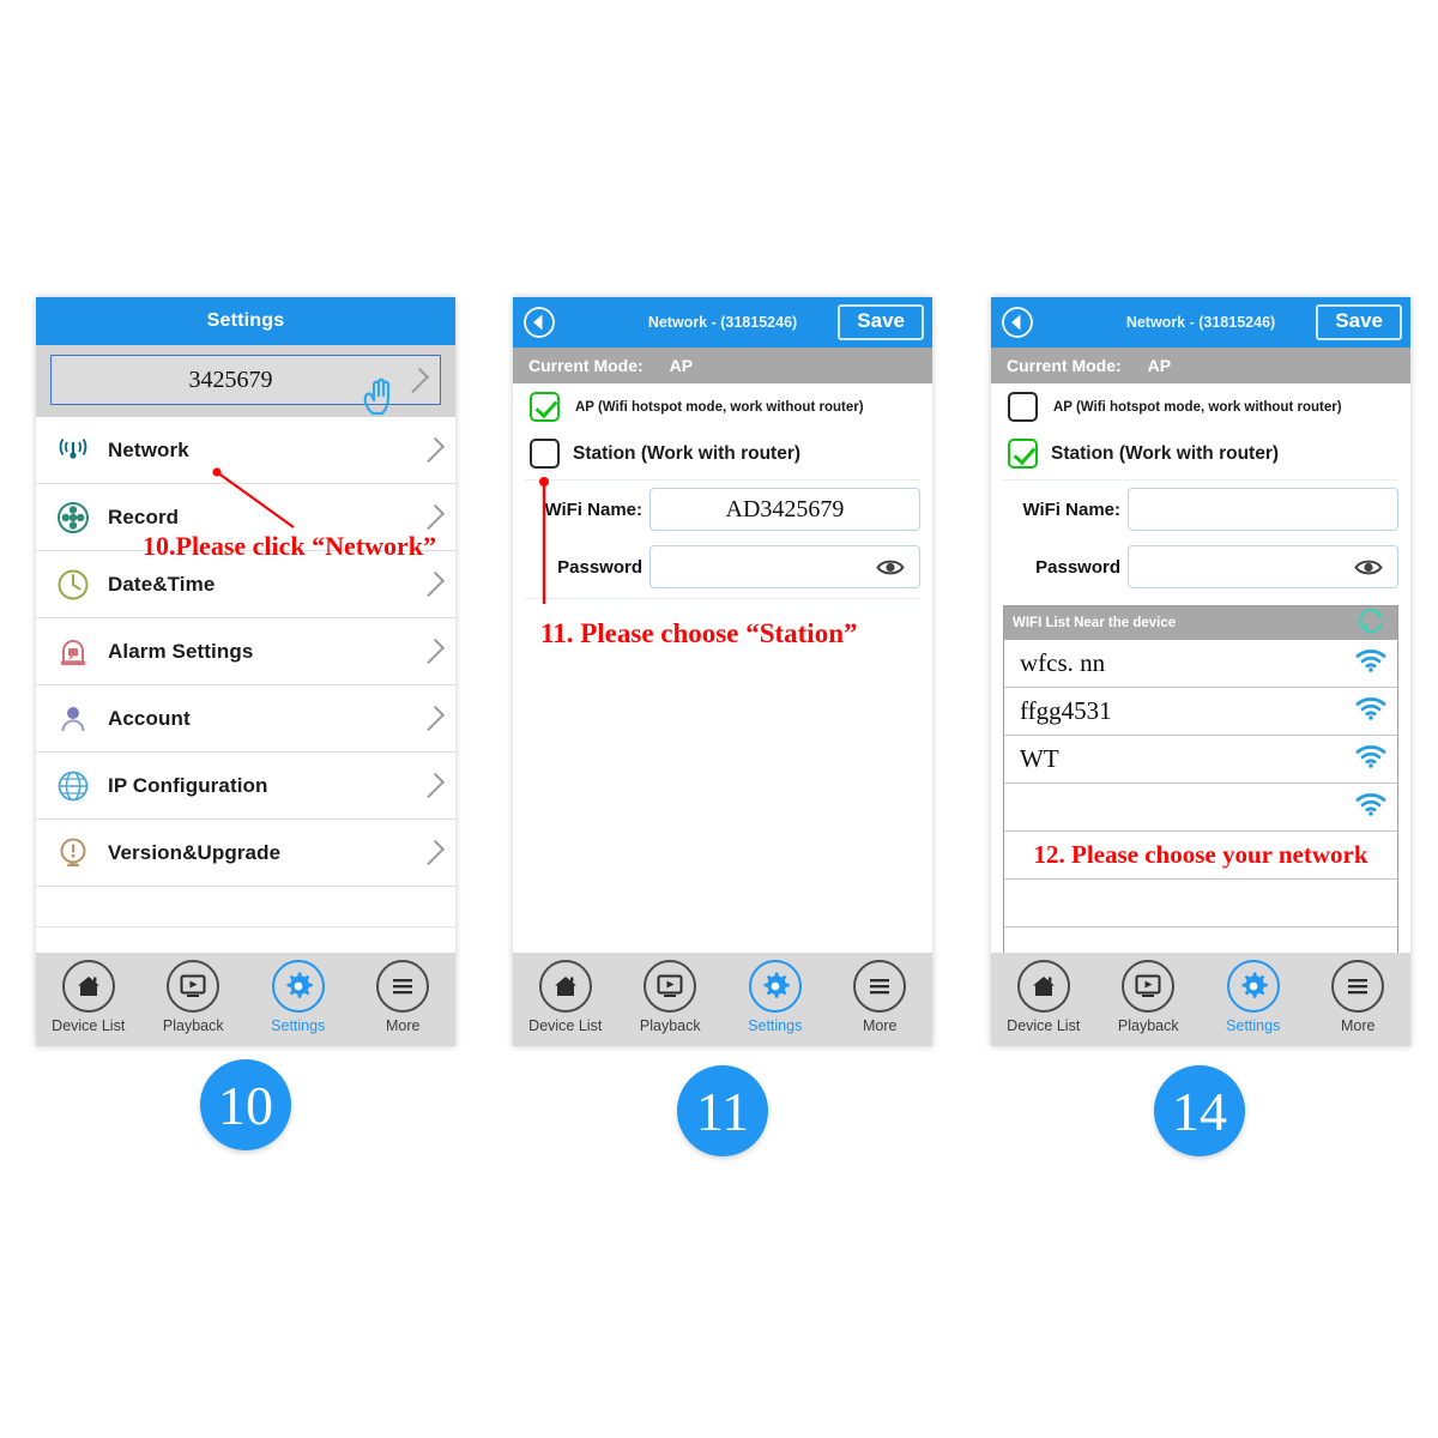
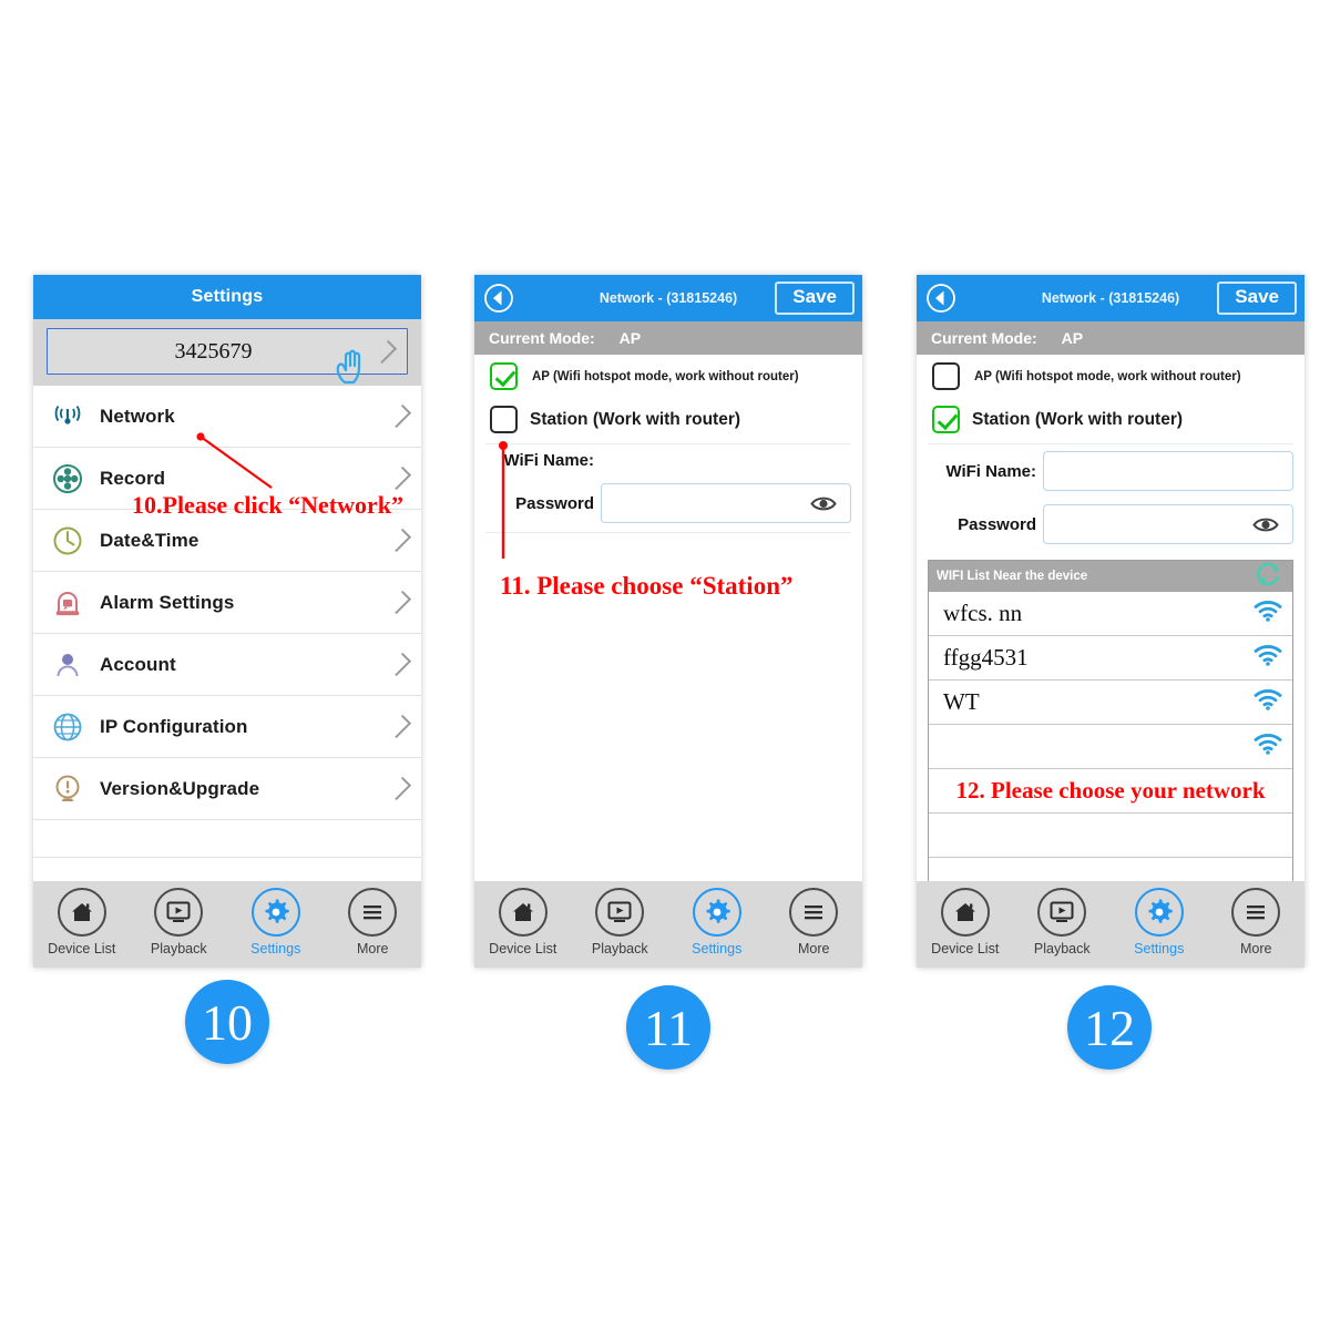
  Settings
  3425679
  Network
  Record
  Date&Time
  Alarm Settings
  Account
  IP Configuration
  Version&Upgrade
  Device List
  Playback
  Settings
  More
  10.Please click “Network”
  Network - (31815246)
  Save
  Current Mode:
  AP
  AP (Wifi hotspot mode, work without router)
  Station (Work with router)
  WiFi Name:
- AD3425679
  Password
  Device List
  Playback
  Settings
  More
  11. Please choose “Station”
  Network - (31815246)
  Save
  Current Mode:
  AP
  AP (Wifi hotspot mode, work without router)
  Station (Work with router)
  WiFi Name:
  Password
  WIFI List Near the device
  wfcs. nn
  ffgg4531
  WT
  12. Please choose your network
  Device List
  Playback
  Settings
  More
  10
  11
- 14
+ 12
